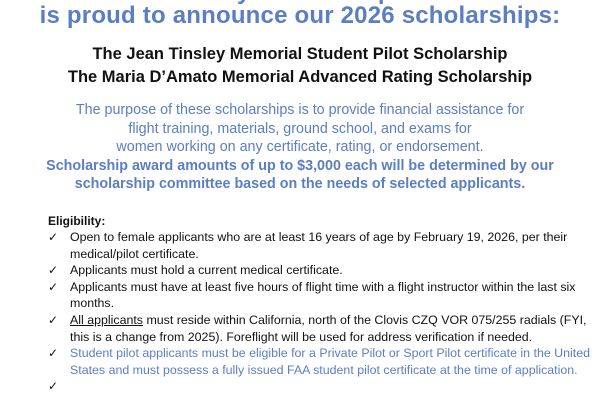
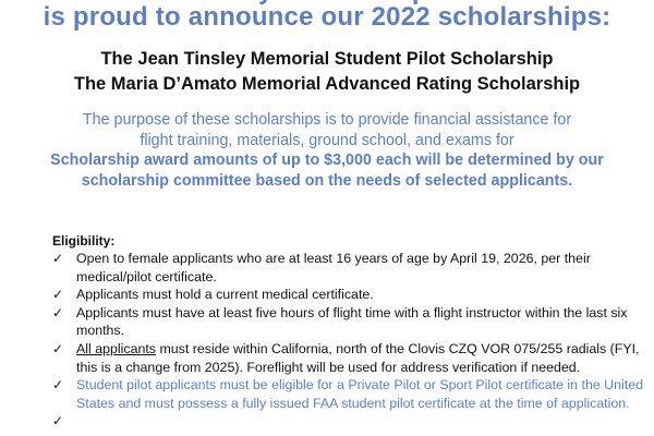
- is proud to announce our 2026 scholarships:
+ is proud to announce our 2022 scholarships:
  The Jean Tinsley Memorial Student Pilot Scholarship
  The Maria D’Amato Memorial Advanced Rating Scholarship
  The purpose of these scholarships is to provide financial assistance for
  flight training, materials, ground school, and exams for
- women working on any certificate, rating, or endorsement.
  Scholarship award amounts of up to $3,000 each will be determined by our
  scholarship committee based on the needs of selected applicants.
  Eligibility:
  ✓
- Open to female applicants who are at least 16 years of age by February 19, 2026, per their medical/pilot certificate.
+ Open to female applicants who are at least 16 years of age by April 19, 2026, per their medical/pilot certificate.
  ✓
  Applicants must hold a current medical certificate.
  ✓
  Applicants must have at least five hours of flight time with a flight instructor within the last six months.
  ✓
  All applicants must reside within California, north of the Clovis CZQ VOR 075/255 radials (FYI, this is a change from 2025). Foreflight will be used for address verification if needed.
  ✓
  Student pilot applicants must be eligible for a Private Pilot or Sport Pilot certificate in the United States and must possess a fully issued FAA student pilot certificate at the time of application.
  ✓
